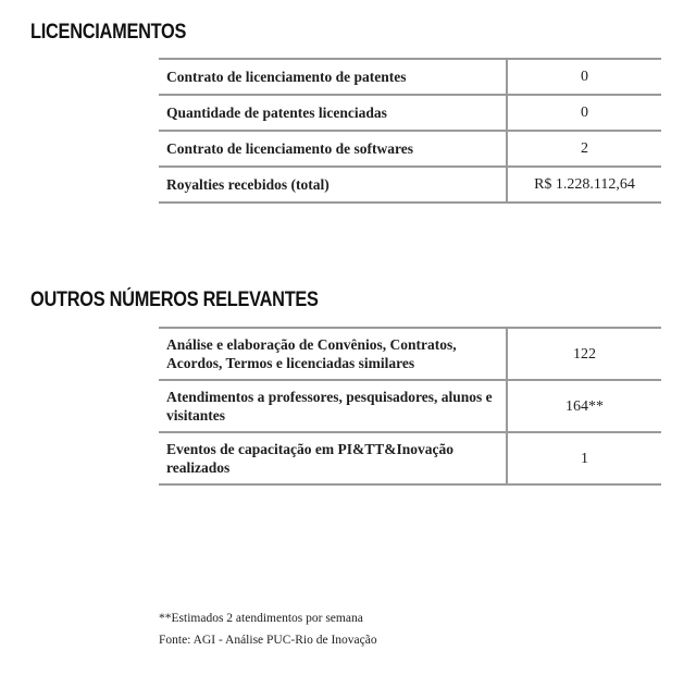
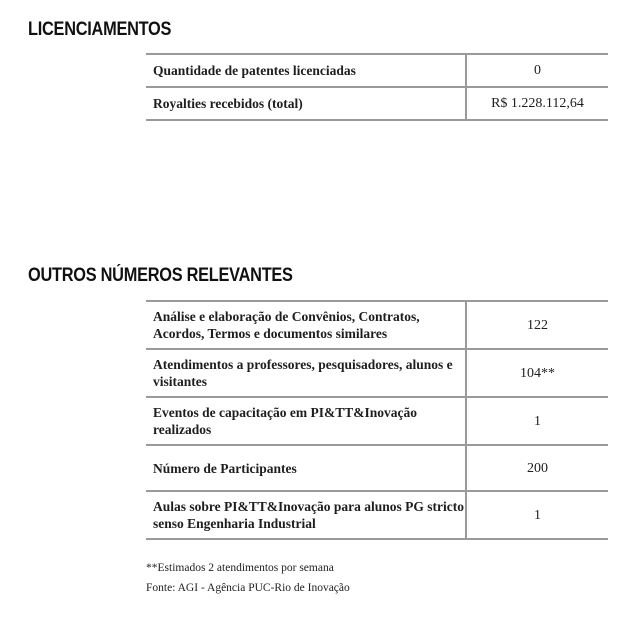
  LICENCIAMENTOS
- Contrato de licenciamento de patentes	0
  Quantidade de patentes licenciadas	0
- Contrato de licenciamento de softwares	2
  Royalties recebidos (total)	R$ 1.228.112,64
  OUTROS NÚMEROS RELEVANTES
- Análise e elaboração de Convênios, Contratos, Acordos, Termos e licenciadas similares	122
+ Análise e elaboração de Convênios, Contratos, Acordos, Termos e documentos similares	122
- Atendimentos a professores, pesquisadores, alunos e visitantes	164**
+ Atendimentos a professores, pesquisadores, alunos e visitantes	104**
  Eventos de capacitação em PI&TT&Inovação realizados	1
+ Número de Participantes	200
+ Aulas sobre PI&TT&Inovação para alunos PG stricto senso Engenharia Industrial	1
  **Estimados 2 atendimentos por semana
- Fonte: AGI - Análise PUC-Rio de Inovação
+ Fonte: AGI - Agência PUC-Rio de Inovação
